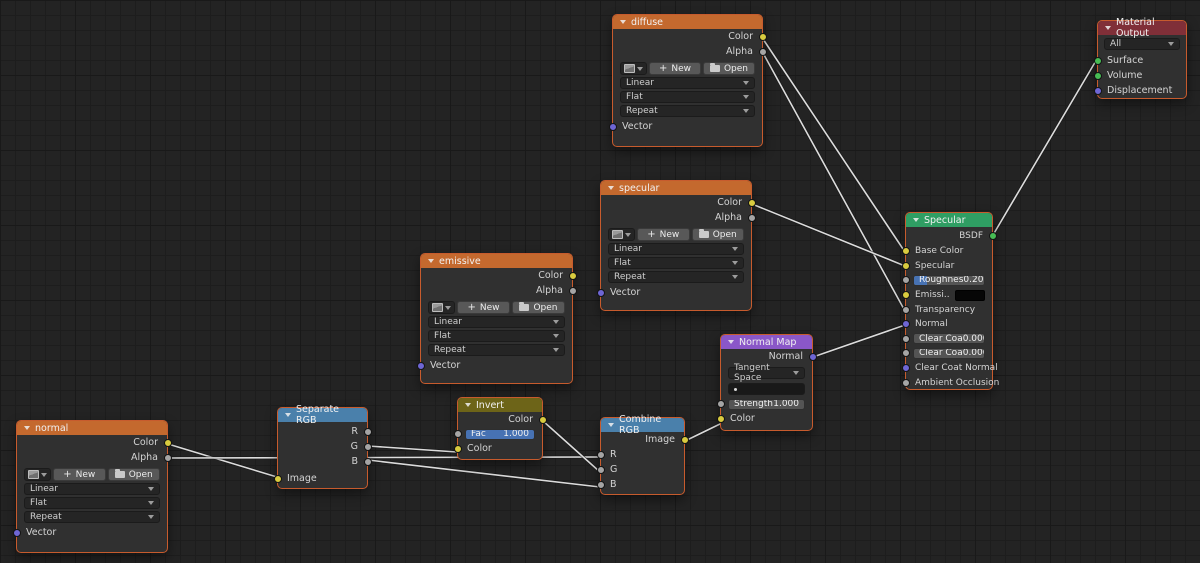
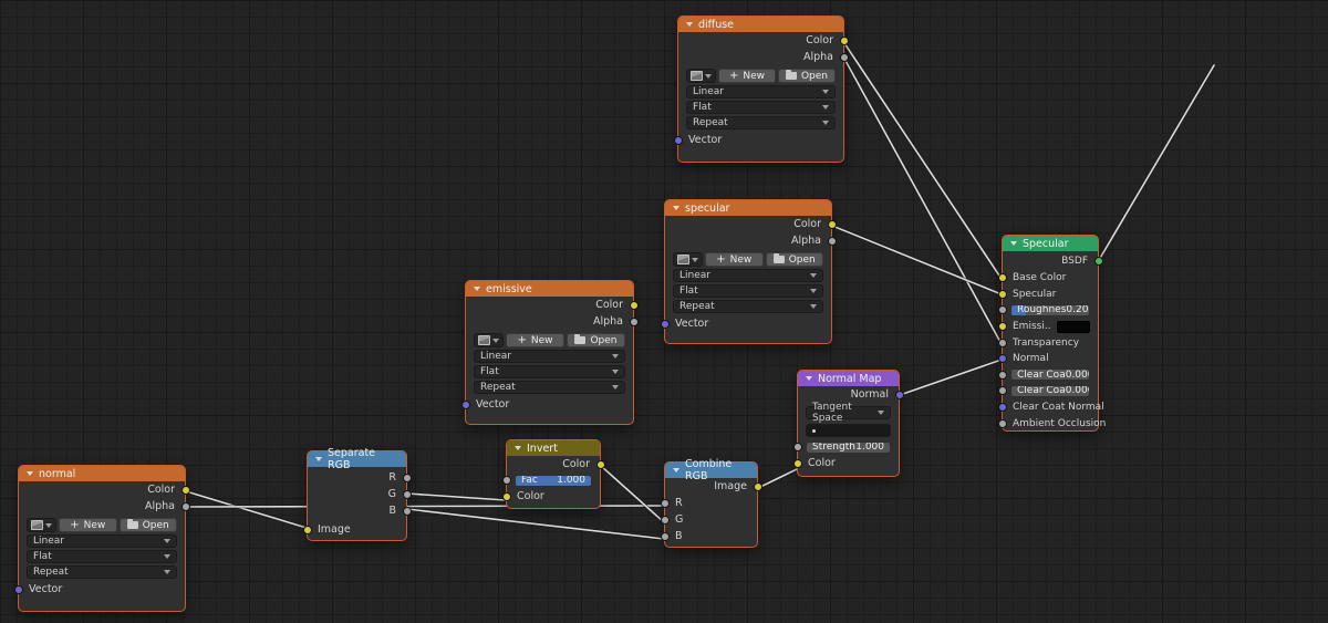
  diffuse
  Color
  Alpha
  +
  New
  Open
  Linear
  Flat
  Repeat
  Vector
  specular
  Color
  Alpha
  +
  New
  Open
  Linear
  Flat
  Repeat
  Vector
  emissive
  Color
  Alpha
  +
  New
  Open
  Linear
  Flat
  Repeat
  Vector
  normal
  Color
  Alpha
  +
  New
  Open
  Linear
  Flat
  Repeat
  Vector
  Separate RGB
  R
  G
  B
  Image
  Invert
  Color
  Fac
  1.000
  Color
  Combine RGB
  Image
  R
  G
  B
  Normal Map
  Normal
  Tangent Space
  Strength
  1.000
  Color
  Specular
  BSDF
  Base Color
  Specular
  Roughnes
  0.20
  Emissi..
  Transparency
  Normal
  Clear Coa
  0.00
  Clear Coa
  0.00
  Clear Coat Normal
  Ambient Occlusion
- Material Output
- All
- Surface
- Volume
- Displacement
